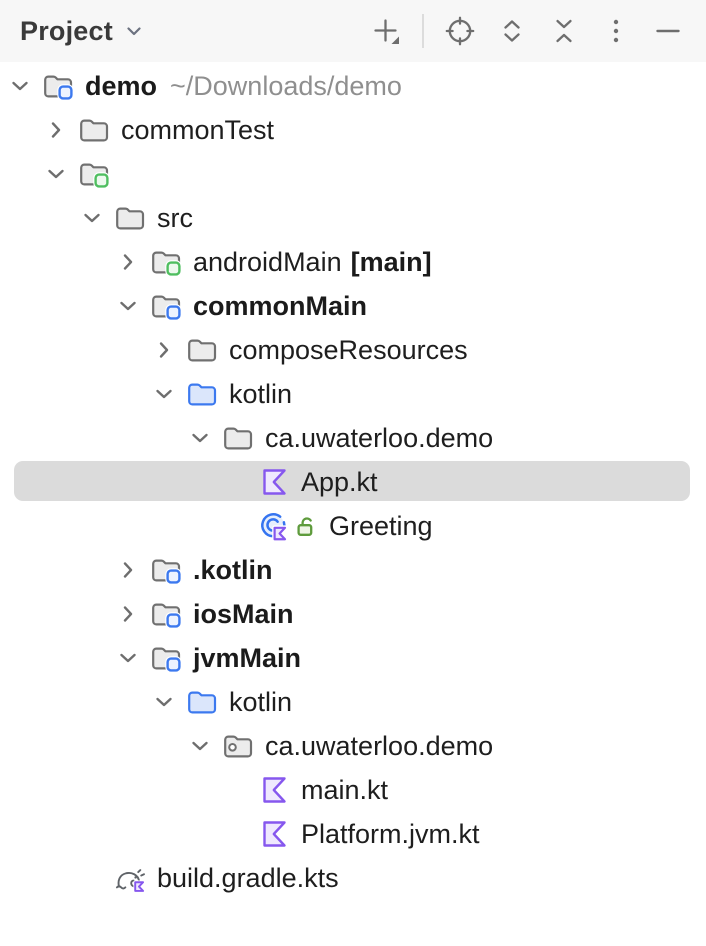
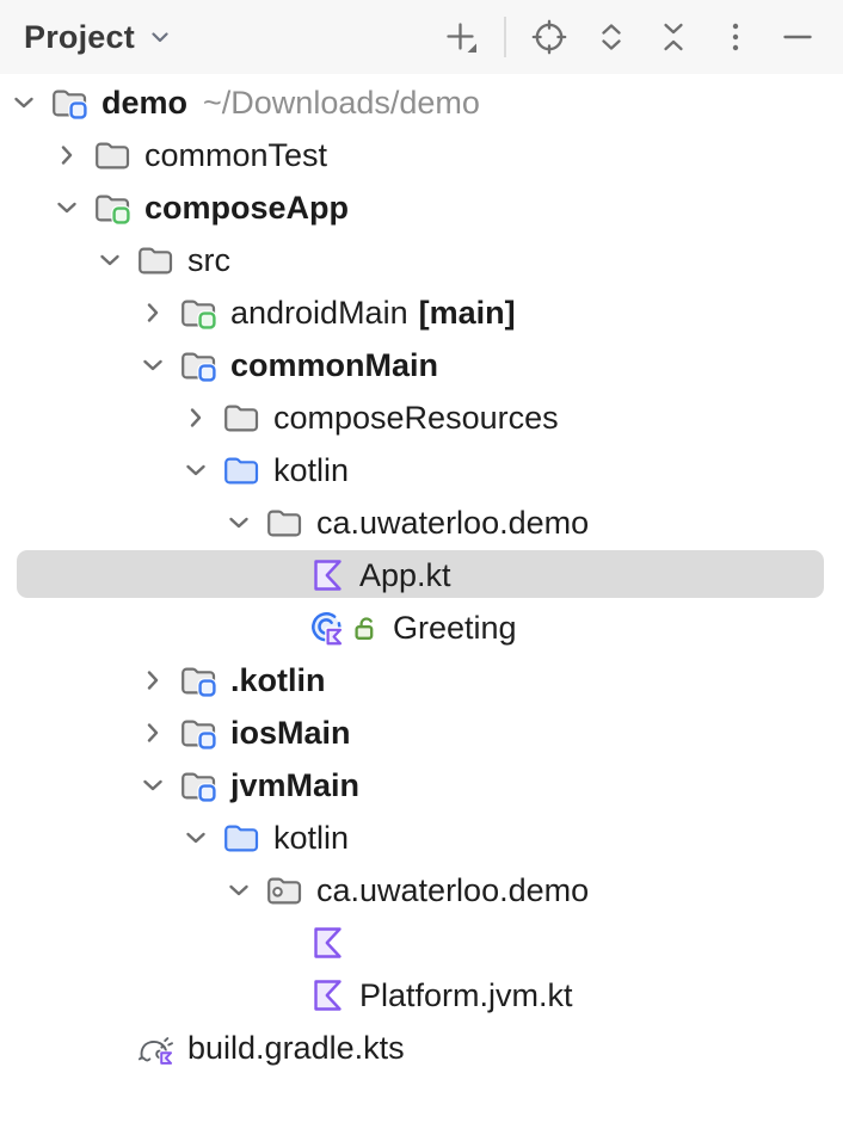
  Project
  demo
  ~/Downloads/demo
  commonTest
+ composeApp
  src
  androidMain
  [main]
  commonMain
  composeResources
  kotlin
  ca.uwaterloo.demo
  App.kt
  Greeting
  .kotlin
  iosMain
  jvmMain
  kotlin
  ca.uwaterloo.demo
- main.kt
  Platform.jvm.kt
  build.gradle.kts
